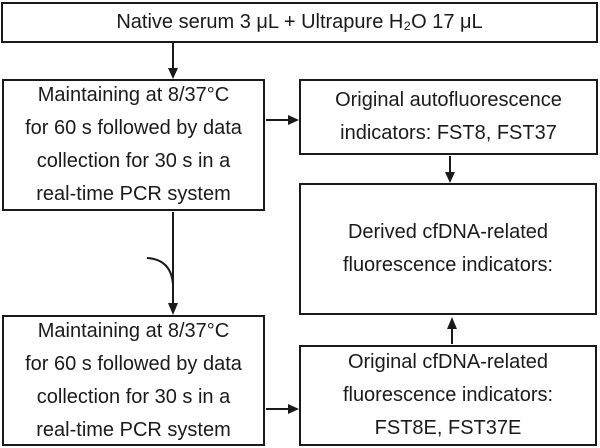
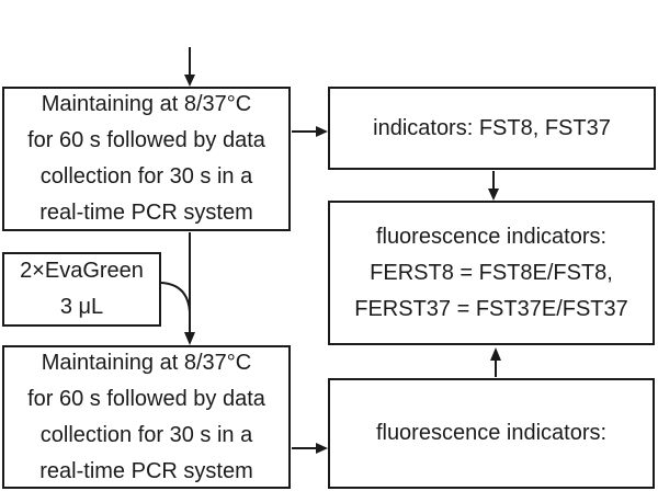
- Native serum 3 μL + Ultrapure H₂O 17 μL
  Maintaining at 8/37°C
  for 60 s followed by data
  collection for 30 s in a
  real-time PCR system
- Original autofluorescence
  indicators: FST8, FST37
- Derived cfDNA-related
  fluorescence indicators:
+ FERST8 = FST8E/FST8,
+ FERST37 = FST37E/FST37
+ 2×EvaGreen
+ 3 μL
  Maintaining at 8/37°C
  for 60 s followed by data
  collection for 30 s in a
  real-time PCR system
- Original cfDNA-related
  fluorescence indicators:
- FST8E, FST37E
